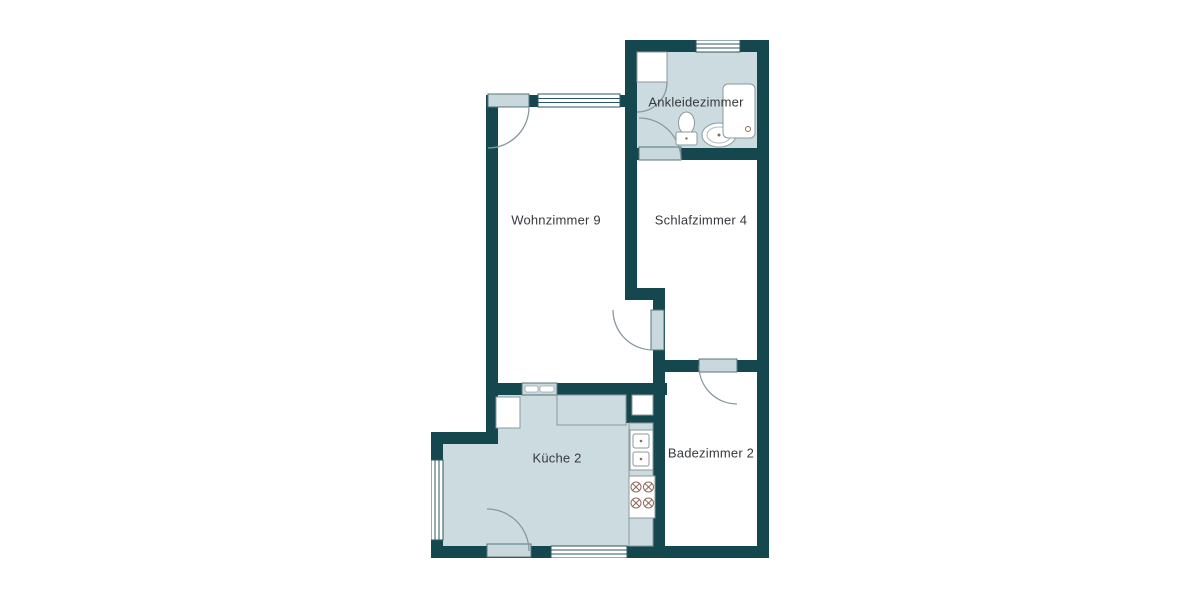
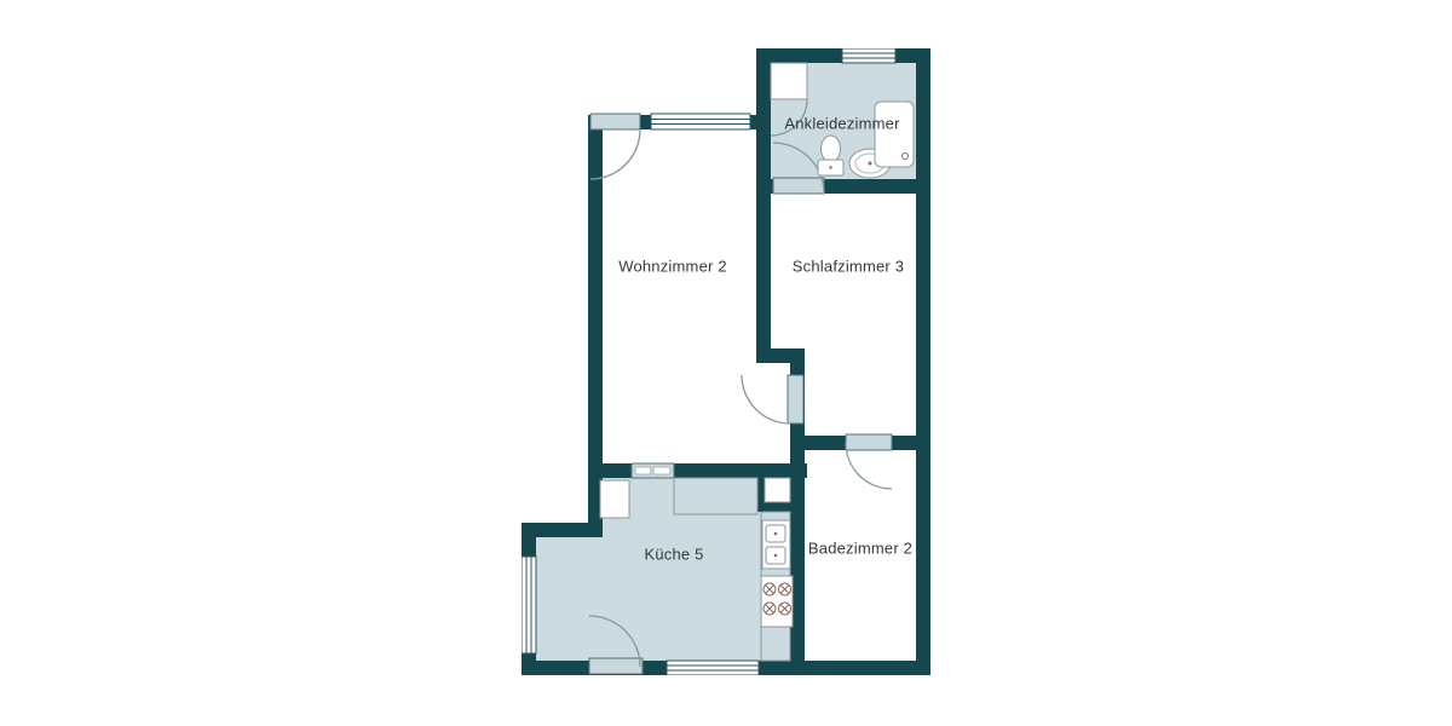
  Ankleidezimmer
- Wohnzimmer 9
+ Wohnzimmer 2
- Schlafzimmer 4
+ Schlafzimmer 3
- Küche 2
+ Küche 5
  Badezimmer 2
